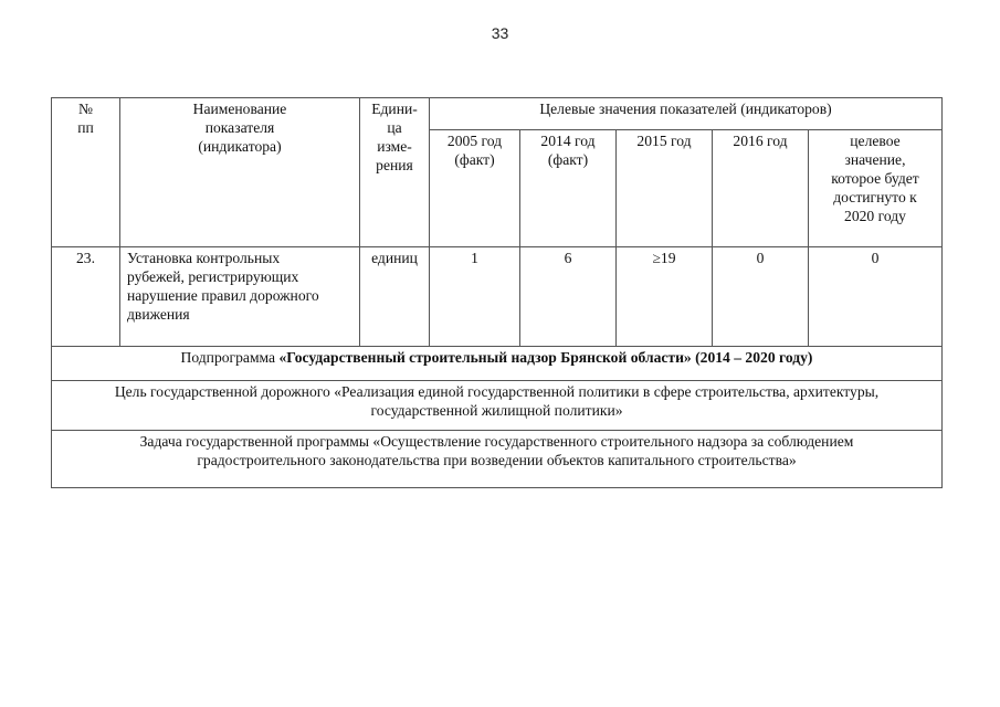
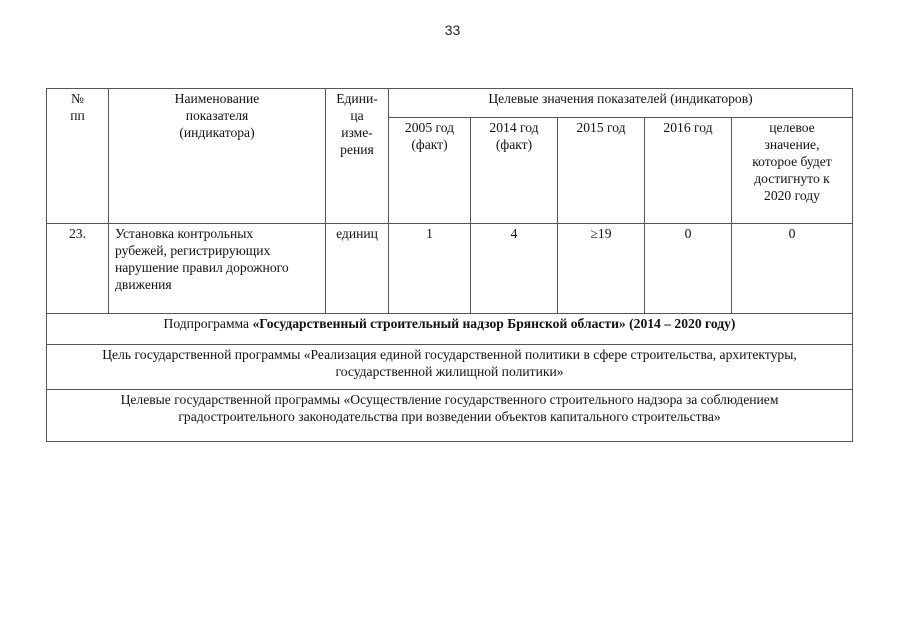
  33
  № пп	Наименование показателя (индикатора)	Едини- ца изме- рения	Целевые значения показателей (индикаторов)
  2005 год (факт)	2014 год (факт)	2015 год	2016 год	целевое значение, которое будет достигнуто к 2020 году
- 23.	Установка контрольных рубежей, регистрирующих нарушение правил дорожного движения	единиц	1	6	≥19	0	0
+ 23.	Установка контрольных рубежей, регистрирующих нарушение правил дорожного движения	единиц	1	4	≥19	0	0
  Подпрограмма «Государственный строительный надзор Брянской области» (2014 – 2020 году)
- Цель государственной дорожного «Реализация единой государственной политики в сфере строительства, архитектуры, государственной жилищной политики»
+ Цель государственной программы «Реализация единой государственной политики в сфере строительства, архитектуры, государственной жилищной политики»
- Задача государственной программы «Осуществление государственного строительного надзора за соблюдением градостроительного законодательства при возведении объектов капитального строительства»
+ Целевые государственной программы «Осуществление государственного строительного надзора за соблюдением градостроительного законодательства при возведении объектов капитального строительства»
